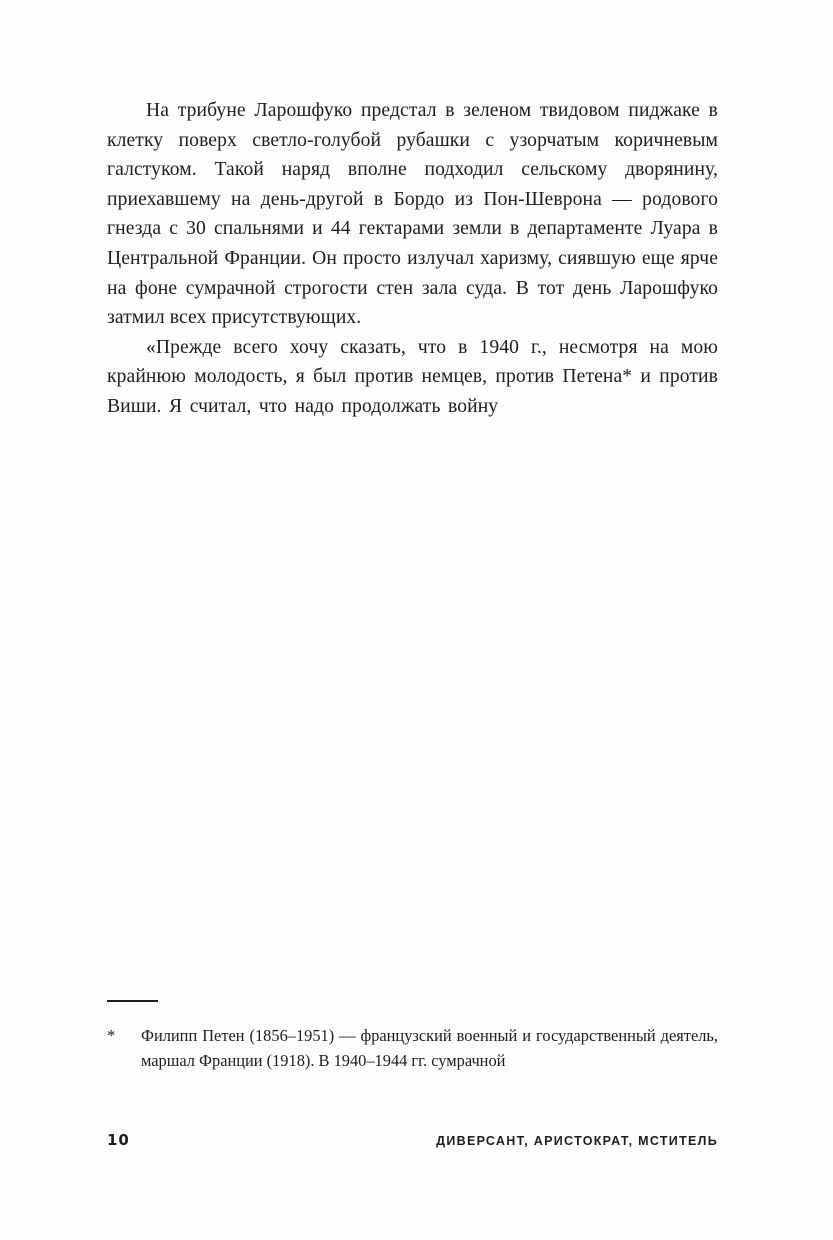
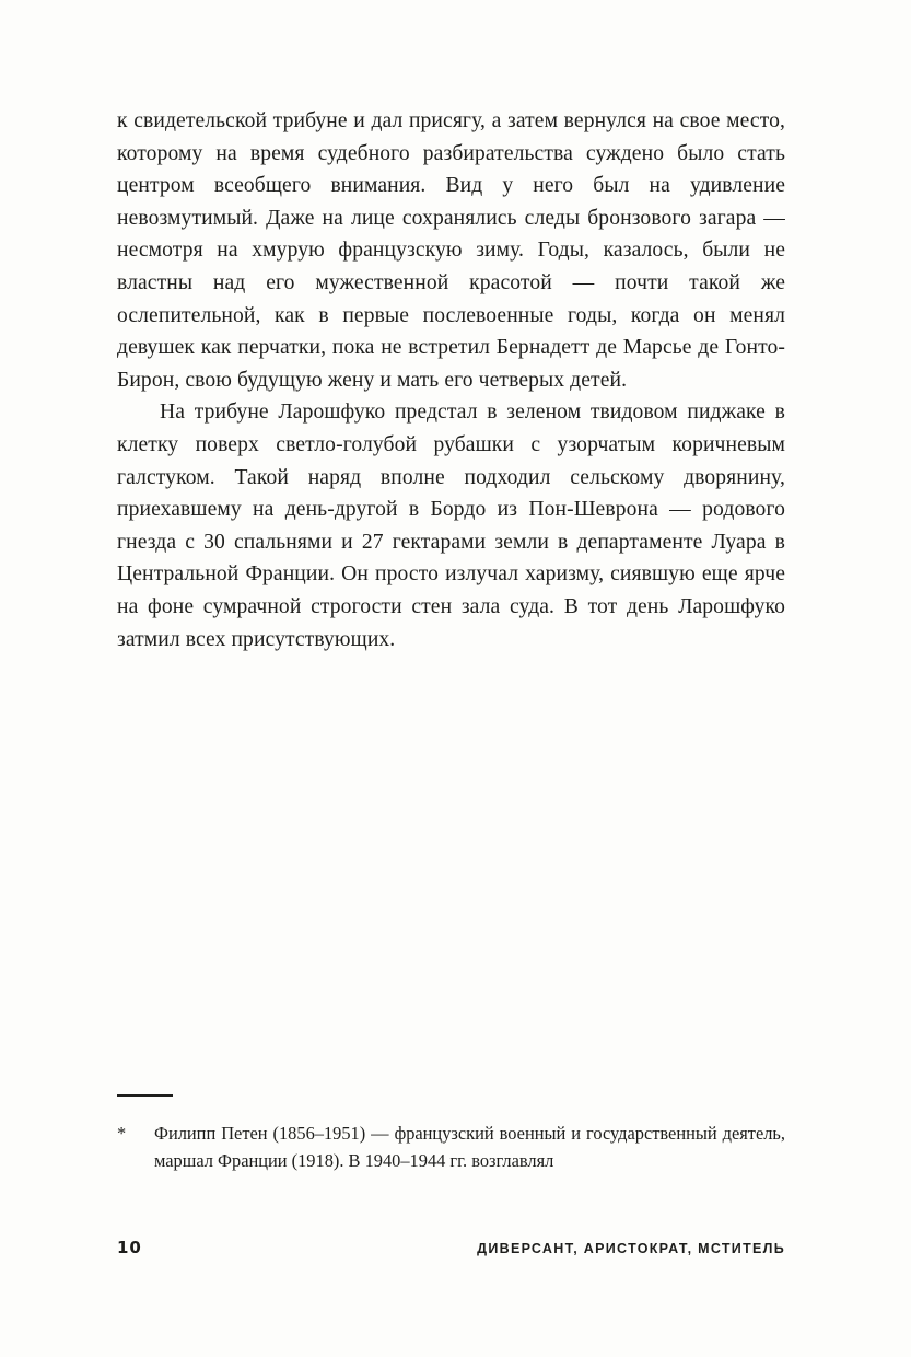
+ к свидетельской трибуне и дал присягу, а затем вернулся на свое место, которому на время судебного разбирательства суждено было стать центром всеобщего внимания. Вид у него был на удивление невозмутимый. Даже на лице сохранялись следы бронзового загара — несмотря на хмурую французскую зиму. Годы, казалось, были не властны над его мужественной красотой — почти такой же ослепительной, как в первые послевоенные годы, когда он менял девушек как перчатки, пока не встретил Бернадетт де Марсье де Гонто-Бирон, свою будущую жену и мать его четверых детей.
- На трибуне Ларошфуко предстал в зеленом твидовом пиджаке в клетку поверх светло-голубой рубашки с узорчатым коричневым галстуком. Такой наряд вполне подходил сельскому дворянину, приехавшему на день-другой в Бордо из Пон-Шеврона — родового гнезда с 30 спальнями и 44 гектарами земли в департаменте Луара в Центральной Франции. Он просто излучал харизму, сиявшую еще ярче на фоне сумрачной строгости стен зала суда. В тот день Ларошфуко затмил всех присутствующих.
+ На трибуне Ларошфуко предстал в зеленом твидовом пиджаке в клетку поверх светло-голубой рубашки с узорчатым коричневым галстуком. Такой наряд вполне подходил сельскому дворянину, приехавшему на день-другой в Бордо из Пон-Шеврона — родового гнезда с 30 спальнями и 27 гектарами земли в департаменте Луара в Центральной Франции. Он просто излучал харизму, сиявшую еще ярче на фоне сумрачной строгости стен зала суда. В тот день Ларошфуко затмил всех присутствующих.
- «Прежде всего хочу сказать, что в 1940 г., несмотря на мою крайнюю молодость, я был против немцев, против Петена* и против Виши. Я считал, что надо продолжать войну
  *
- Филипп Петен (1856–1951) — французский военный и государственный деятель, маршал Франции (1918). В 1940–1944 гг. сумрачной
+ Филипп Петен (1856–1951) — французский военный и государственный деятель, маршал Франции (1918). В 1940–1944 гг. возглавлял
  10
  ДИВЕРСАНТ, АРИСТОКРАТ, МСТИТЕЛЬ
